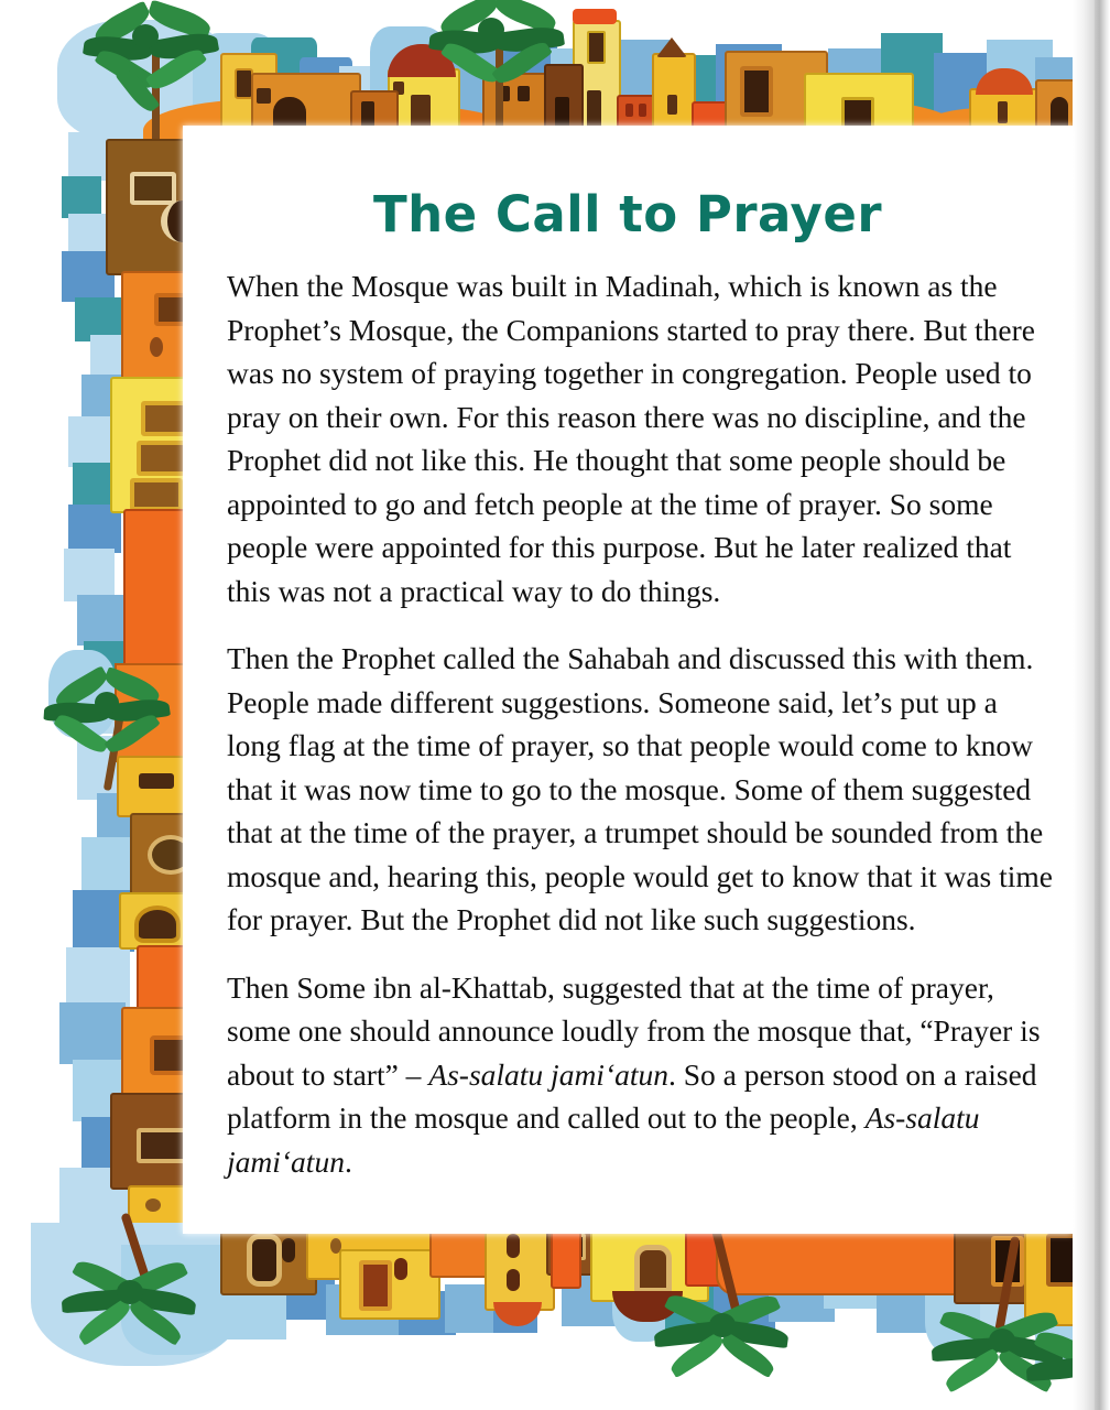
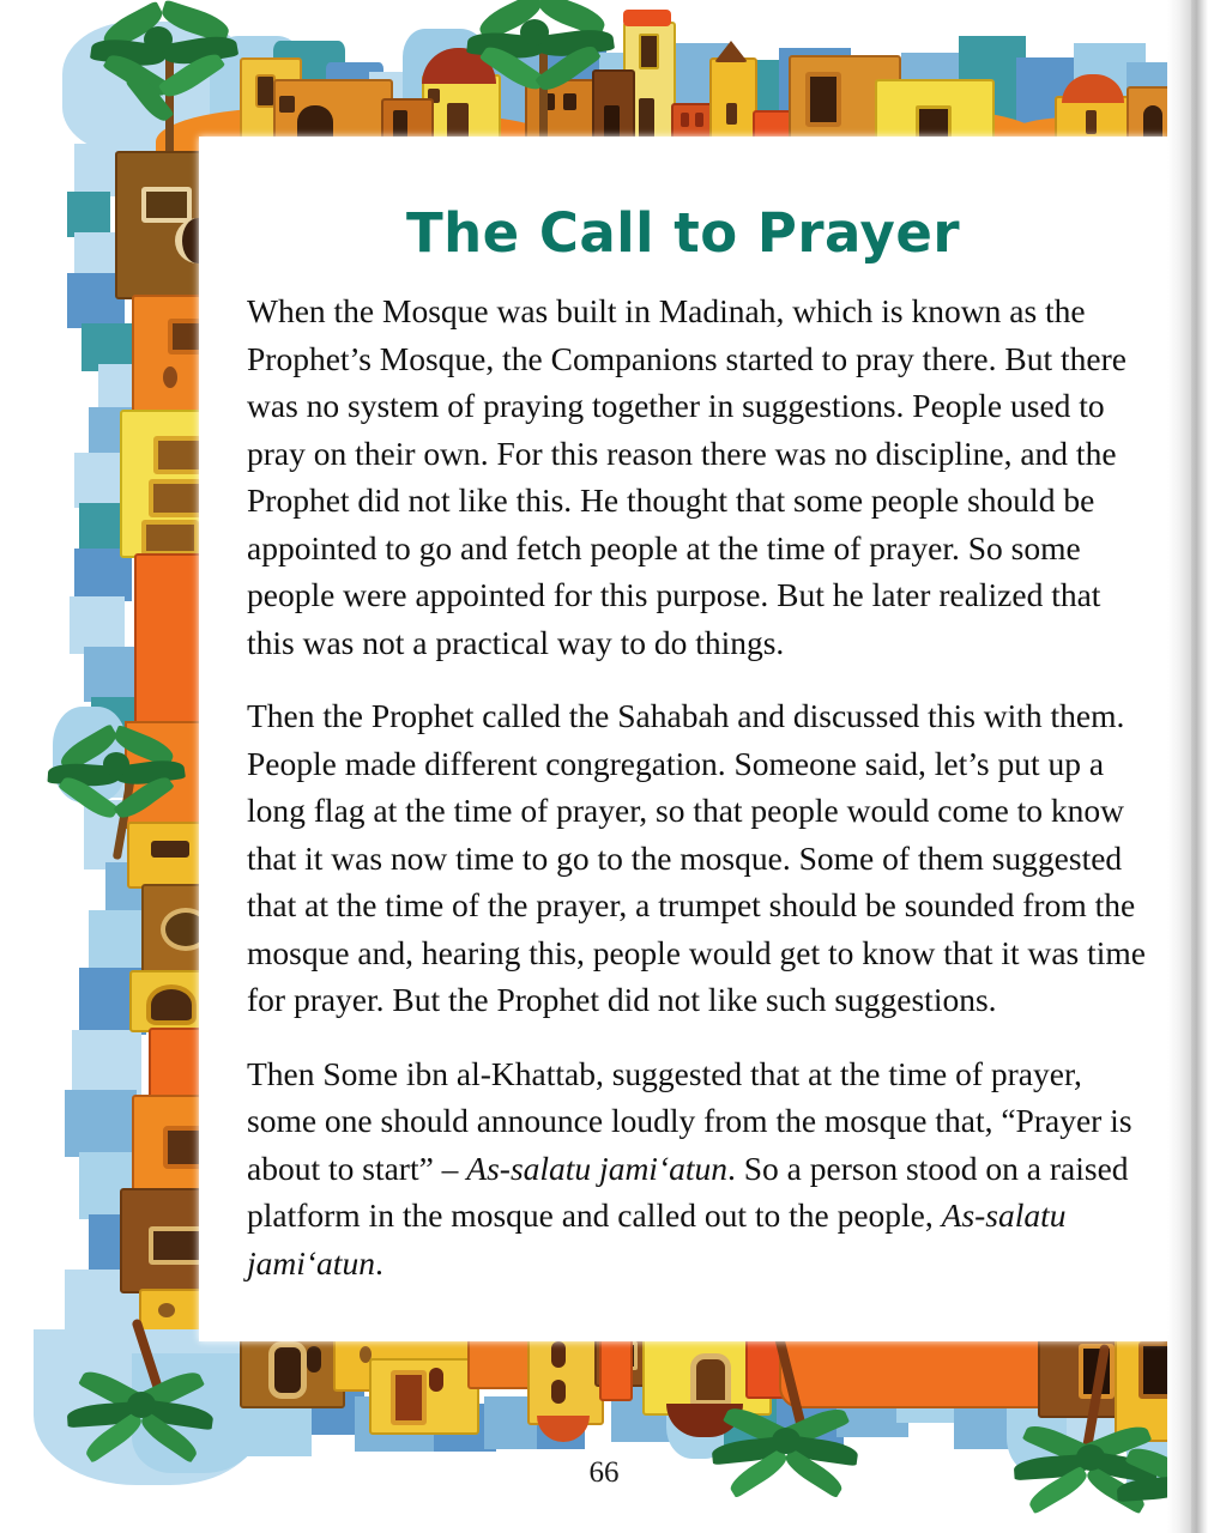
  The Call to Prayer
- When the Mosque was built in Madinah, which is known as the Prophet’s Mosque, the Companions started to pray there. But there was no system of praying together in congregation. People used to pray on their own. For this reason there was no discipline, and the Prophet did not like this. He thought that some people should be appointed to go and fetch people at the time of prayer. So some people were appointed for this purpose. But he later realized that this was not a practical way to do things.
+ When the Mosque was built in Madinah, which is known as the Prophet’s Mosque, the Companions started to pray there. But there was no system of praying together in suggestions. People used to pray on their own. For this reason there was no discipline, and the Prophet did not like this. He thought that some people should be appointed to go and fetch people at the time of prayer. So some people were appointed for this purpose. But he later realized that this was not a practical way to do things.
- Then the Prophet called the Sahabah and discussed this with them. People made different suggestions. Someone said, let’s put up a long flag at the time of prayer, so that people would come to know that it was now time to go to the mosque. Some of them suggested that at the time of the prayer, a trumpet should be sounded from the mosque and, hearing this, people would get to know that it was time for prayer. But the Prophet did not like such suggestions.
+ Then the Prophet called the Sahabah and discussed this with them. People made different congregation. Someone said, let’s put up a long flag at the time of prayer, so that people would come to know that it was now time to go to the mosque. Some of them suggested that at the time of the prayer, a trumpet should be sounded from the mosque and, hearing this, people would get to know that it was time for prayer. But the Prophet did not like such suggestions.
  Then Some ibn al-Khattab, suggested that at the time of prayer, some one should announce loudly from the mosque that, “Prayer is about to start” – As-salatu jamiʻatun. So a person stood on a raised platform in the mosque and called out to the people, As-salatu jamiʻatun.
+ 66
